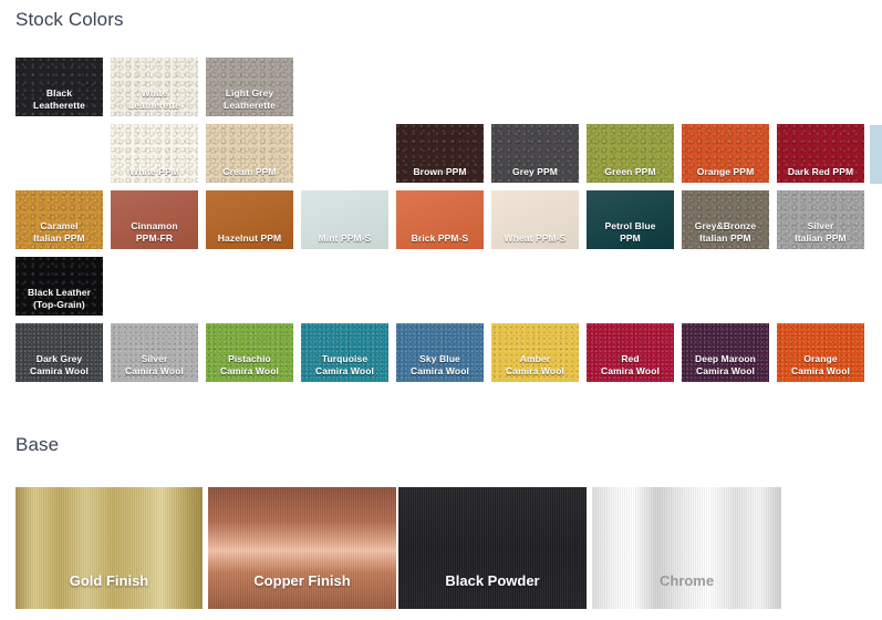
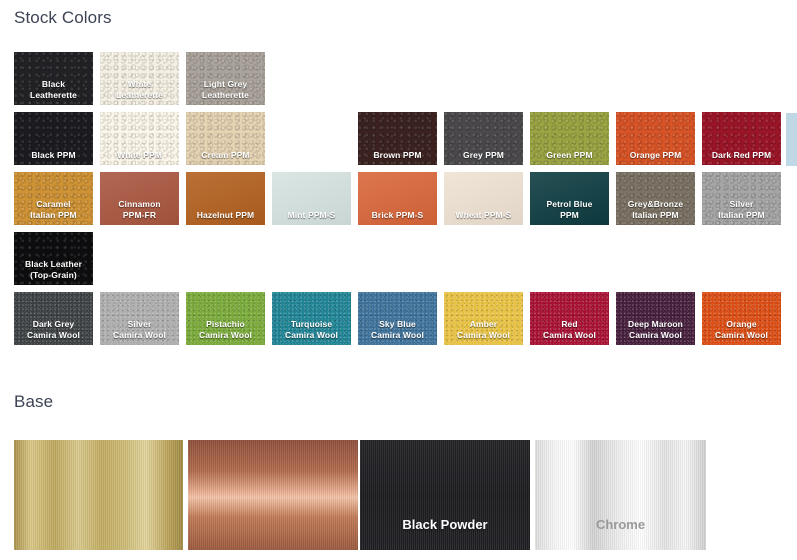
  Stock Colors
  Black
  Leatherette
  White
  Leatherette
  Light Grey
  Leatherette
+ Black PPM
  White PPM
  Cream PPM
  Brown PPM
  Grey PPM
  Green PPM
  Orange PPM
  Dark Red PPM
  Caramel
  Italian PPM
  Cinnamon
  PPM-FR
  Hazelnut PPM
  Mint PPM-S
  Brick PPM-S
  Wheat PPM-S
  Petrol Blue
  PPM
  Grey&Bronze
  Italian PPM
  Silver
  Italian PPM
  Black Leather
  (Top-Grain)
  Dark Grey
  Camira Wool
  Silver
  Camira Wool
  Pistachio
  Camira Wool
  Turquoise
  Camira Wool
  Sky Blue
  Camira Wool
  Amber
  Camira Wool
  Red
  Camira Wool
  Deep Maroon
  Camira Wool
  Orange
  Camira Wool
  Base
- Gold Finish
- Copper Finish
  Black Powder
  Chrome
